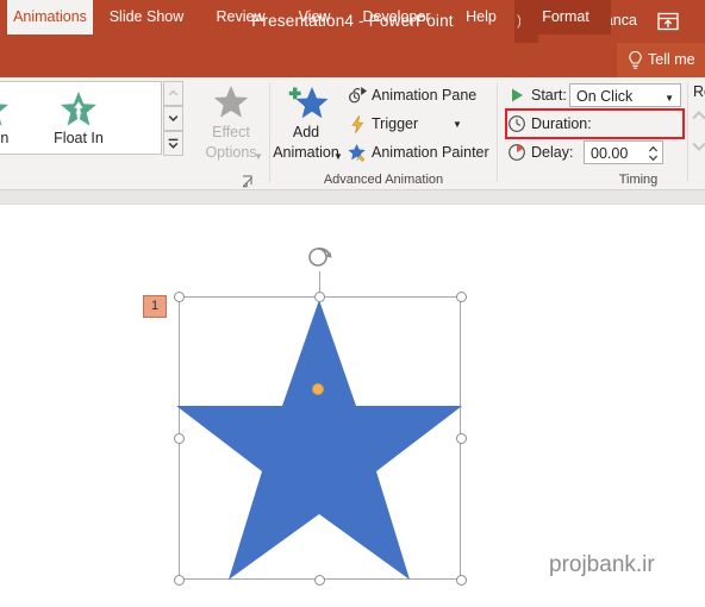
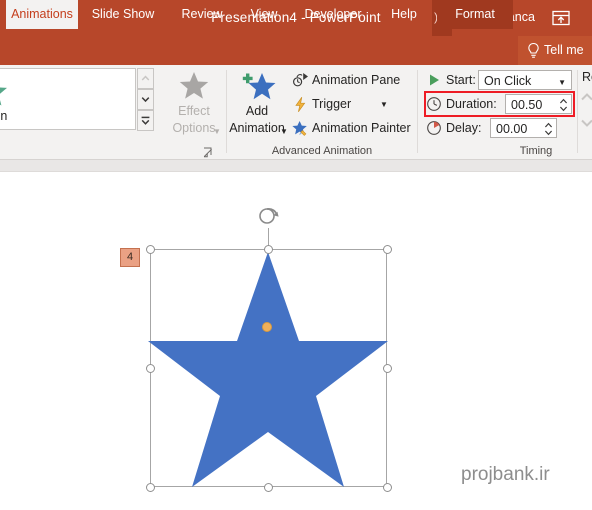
  Presentation4 - PowerPoint
  Animations
  Slide Show
  Review
  View
  Developer
  Help
  Format
  Tell me
- Float In
  Effect
  Options
  ▼
  Add
  Animation
  ▼
  Animation Pane
  Trigger
  ▼
  Animation Painter
  Start:
  On Click
  ▼
  Duration:
+ 00.50
  Delay:
  00.00
  Advanced Animation
  Timing
- 1
+ 4
  projbank.ir
